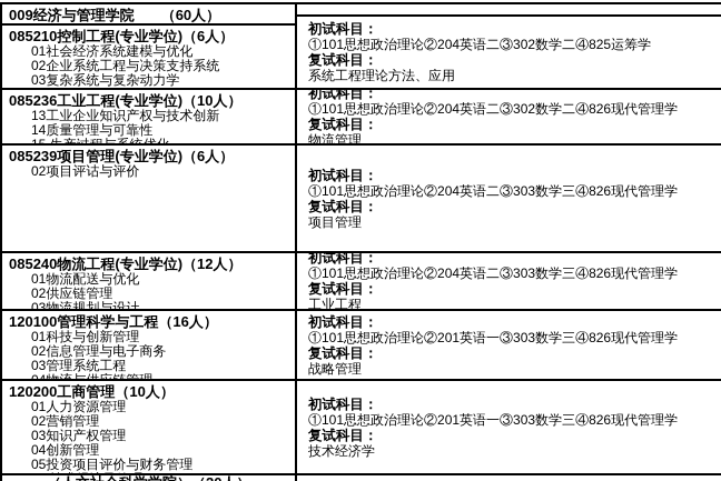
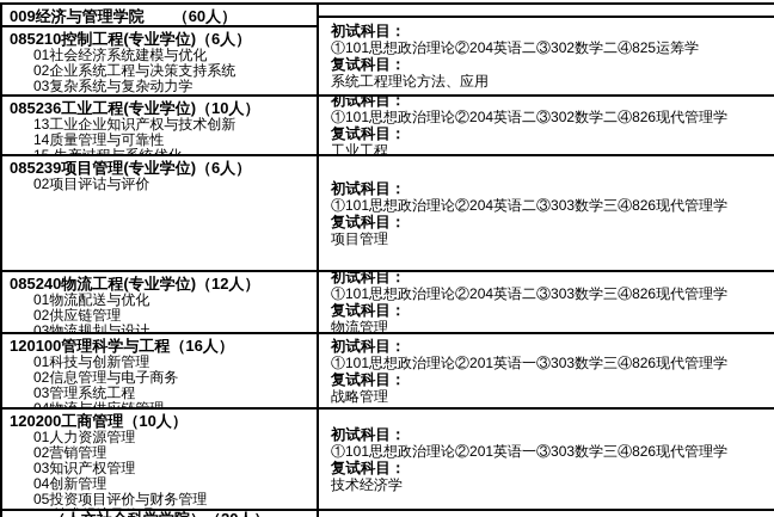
  009经济与管理学院 （60人）
  085210控制工程(专业学位)（6人）
  01社会经济系统建模与优化
  02企业系统工程与决策支持系统
  03复杂系统与复杂动力学
  085236工业工程(专业学位)（10人）
  13工业企业知识产权与技术创新
  14质量管理与可靠性
  085239项目管理(专业学位)（6人）
  02项目评诂与评价
  085240物流工程(专业学位)（12人）
  01物流配送与优化
  02供应链管理
  03物流规划与设计
  120100管理科学与工程（16人）
  01科技与创新管理
  02信息管理与电子商务
  03管理系统工程
  120200工商管理（10人）
  01人力资源管理
  02营销管理
  03知识产权管理
  04创新管理
  05投资项目评价与财务管理
  初试科目：
  ①101思想政治理论②204英语二③302数学二④825运筹学
  复试科目：
  系统工程理论方法、应用
  初试科目：
  ①101思想政治理论②204英语二③302数学二④826现代管理学
  复试科目：
- 物流管理
+ 工业工程
  初试科目：
  ①101思想政治理论②204英语二③303数学三④826现代管理学
  复试科目：
  项目管理
  初试科目：
  ①101思想政治理论②204英语二③303数学三④826现代管理学
  复试科目：
- 工业工程
+ 物流管理
  初试科目：
  ①101思想政治理论②201英语一③303数学三④826现代管理学
  复试科目：
  战略管理
  初试科目：
  ①101思想政治理论②201英语一③303数学三④826现代管理学
  复试科目：
  技术经济学
